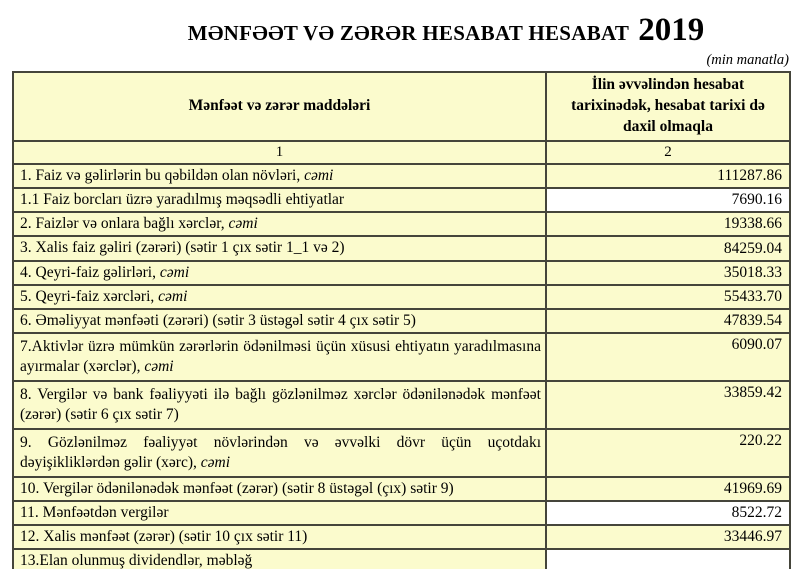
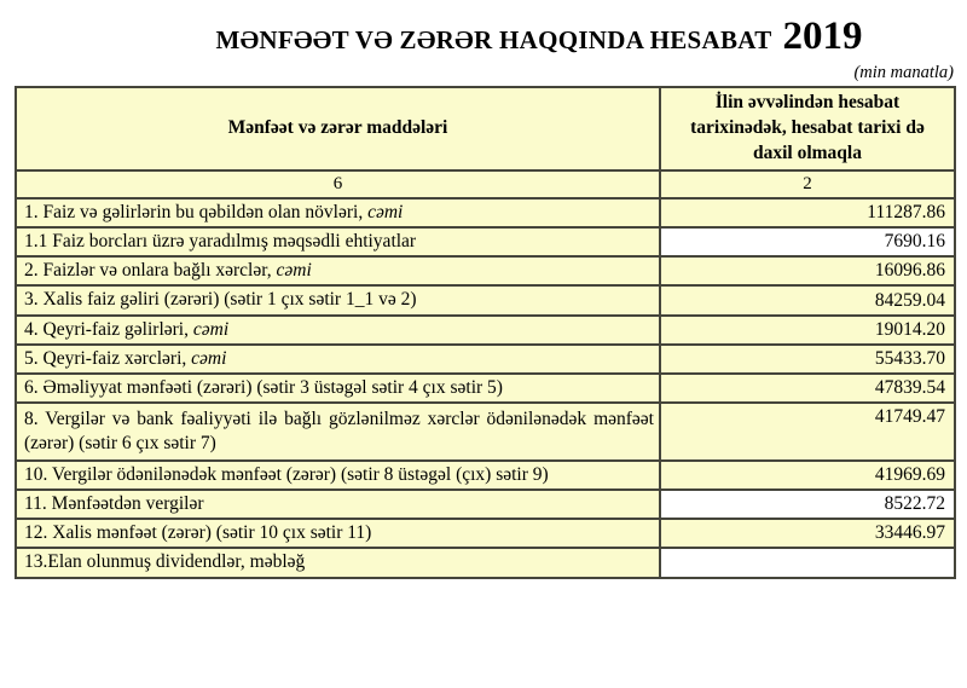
- MƏNFƏƏT VƏ ZƏRƏR HESABAT HESABAT 2019
+ MƏNFƏƏT VƏ ZƏRƏR HAQQINDA HESABAT 2019
  (min manatla)
  Mənfəət və zərər maddələri	İlin əvvəlindən hesabat tarixinədək, hesabat tarixi də daxil olmaqla
- 1	2
+ 6	2
  1. Faiz və gəlirlərin bu qəbildən olan növləri, cəmi	111287.86
  1.1 Faiz borcları üzrə yaradılmış məqsədli ehtiyatlar	7690.16
- 2. Faizlər və onlara bağlı xərclər, cəmi	19338.66
+ 2. Faizlər və onlara bağlı xərclər, cəmi	16096.86
  3. Xalis faiz gəliri (zərəri) (sətir 1 çıx sətir 1_1 və 2)	84259.04
- 4. Qeyri-faiz gəlirləri, cəmi	35018.33
+ 4. Qeyri-faiz gəlirləri, cəmi	19014.20
  5. Qeyri-faiz xərcləri, cəmi	55433.70
  6. Əməliyyat mənfəəti (zərəri) (sətir 3 üstəgəl sətir 4 çıx sətir 5)	47839.54
- 7.Aktivlər üzrə mümkün zərərlərin ödənilməsi üçün xüsusi ehtiyatın yaradılmasına ayırmalar (xərclər), cəmi	6090.07
- 8. Vergilər və bank fəaliyyəti ilə bağlı gözlənilməz xərclər ödənilənədək mənfəət (zərər) (sətir 6 çıx sətir 7)	33859.42
+ 8. Vergilər və bank fəaliyyəti ilə bağlı gözlənilməz xərclər ödənilənədək mənfəət (zərər) (sətir 6 çıx sətir 7)	41749.47
- 9. Gözlənilməz fəaliyyət növlərindən və əvvəlki dövr üçün uçotdakı dəyişikliklərdən gəlir (xərc), cəmi	220.22
  10. Vergilər ödənilənədək mənfəət (zərər) (sətir 8 üstəgəl (çıx) sətir 9)	41969.69
  11. Mənfəətdən vergilər	8522.72
  12. Xalis mənfəət (zərər) (sətir 10 çıx sətir 11)	33446.97
  13.Elan olunmuş dividendlər, məbləğ
